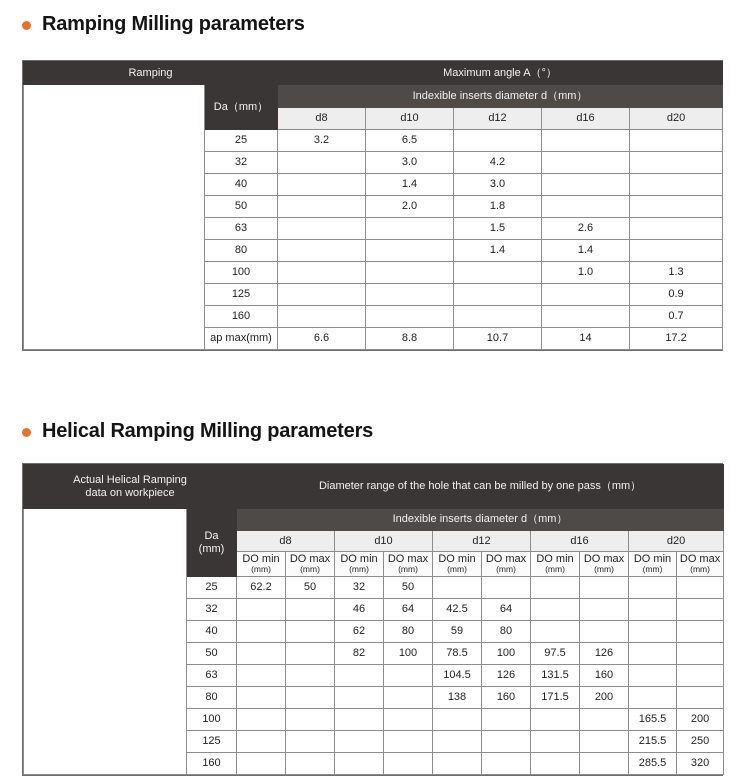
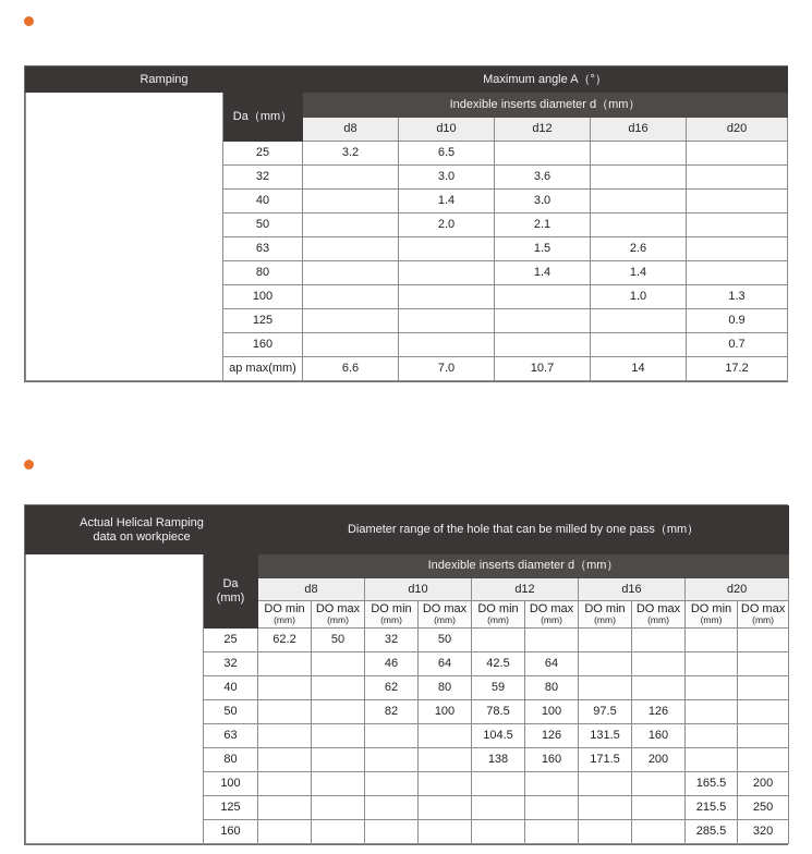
- Ramping Milling parameters
  Ramping	Maximum angle A（°）
  	Da（mm）	Indexible inserts diameter d（mm）
  d8	d10	d12	d16	d20
  25	3.2	6.5
- 32		3.0	4.2
+ 32		3.0	3.6
  40		1.4	3.0
- 50		2.0	1.8
+ 50		2.0	2.1
  63			1.5	2.6
  80			1.4	1.4
  100				1.0	1.3
  125					0.9
  160					0.7
- ap max(mm)	6.6	8.8	10.7	14	17.2
+ ap max(mm)	6.6	7.0	10.7	14	17.2
- Helical Ramping Milling parameters
  Actual Helical Ramping data on workpiece	Diameter range of the hole that can be milled by one pass（mm）
  	Da (mm)	Indexible inserts diameter d（mm）
  d8	d10	d12	d16	d20
  DO min (mm)	DO max (mm)	DO min (mm)	DO max (mm)	DO min (mm)	DO max (mm)	DO min (mm)	DO max (mm)	DO min (mm)	DO max (mm)
  25	62.2	50	32	50
  32			46	64	42.5	64
  40			62	80	59	80
  50			82	100	78.5	100	97.5	126
  63					104.5	126	131.5	160
  80					138	160	171.5	200
  100									165.5	200
  125									215.5	250
  160									285.5	320
